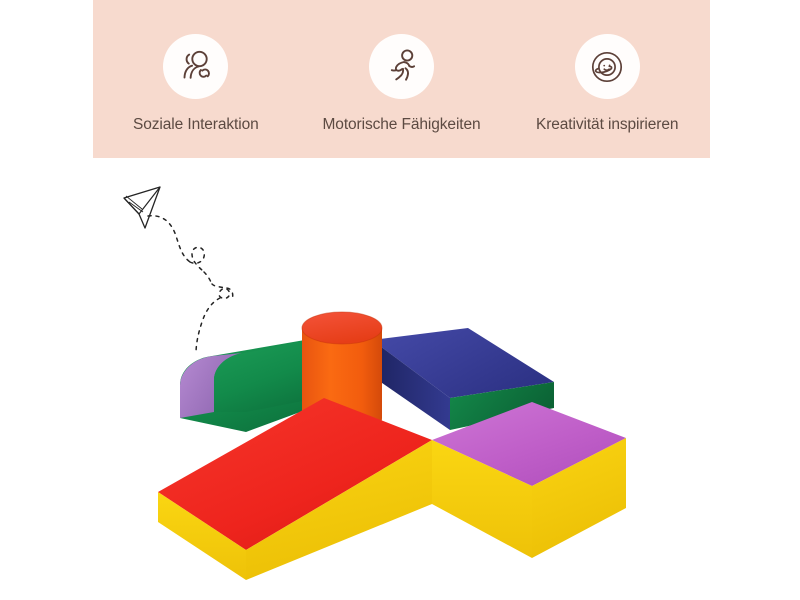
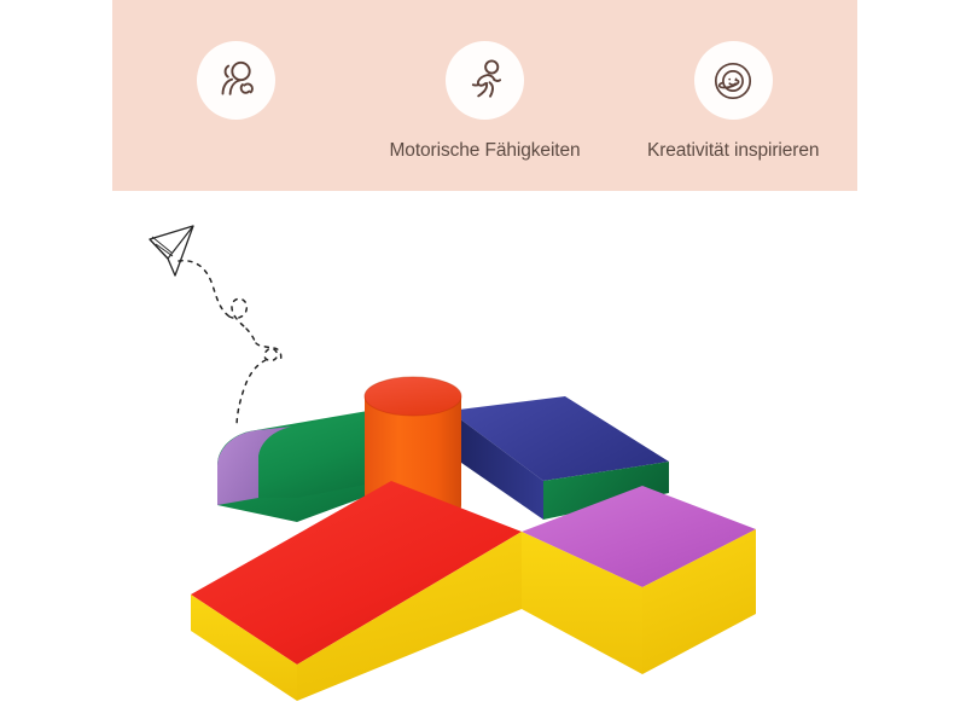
- Soziale Interaktion
  Motorische Fähigkeiten
  Kreativität inspirieren
